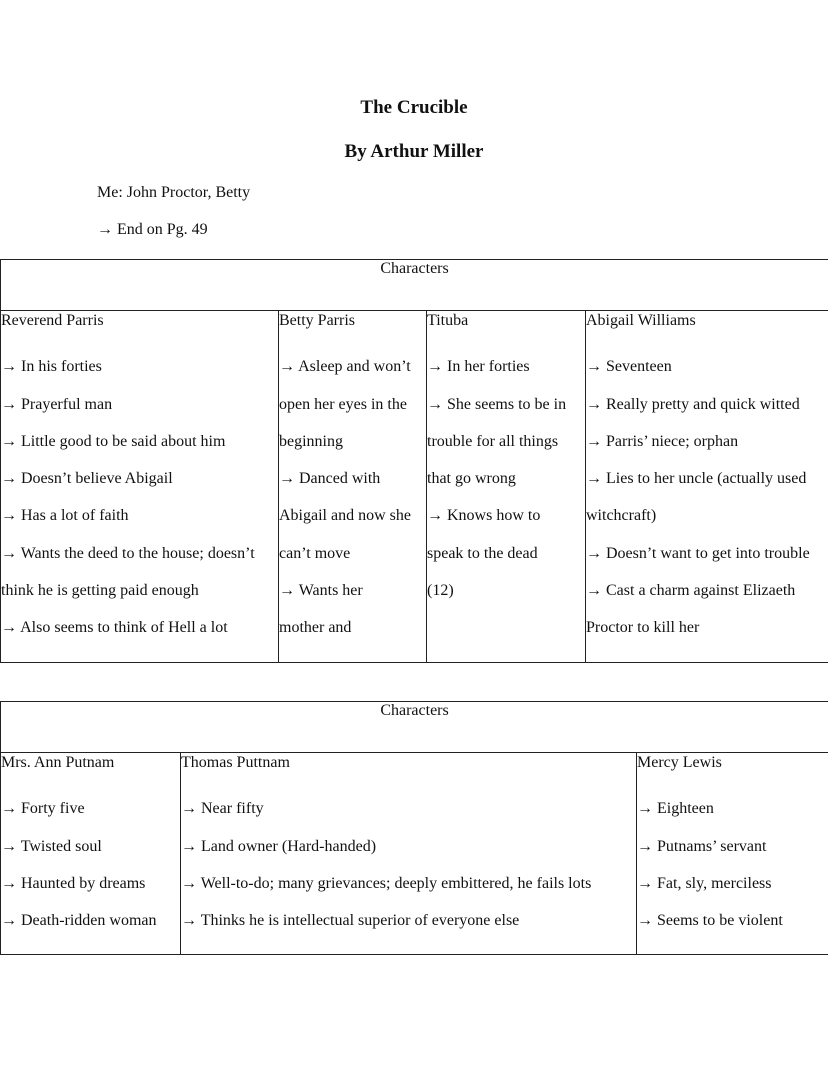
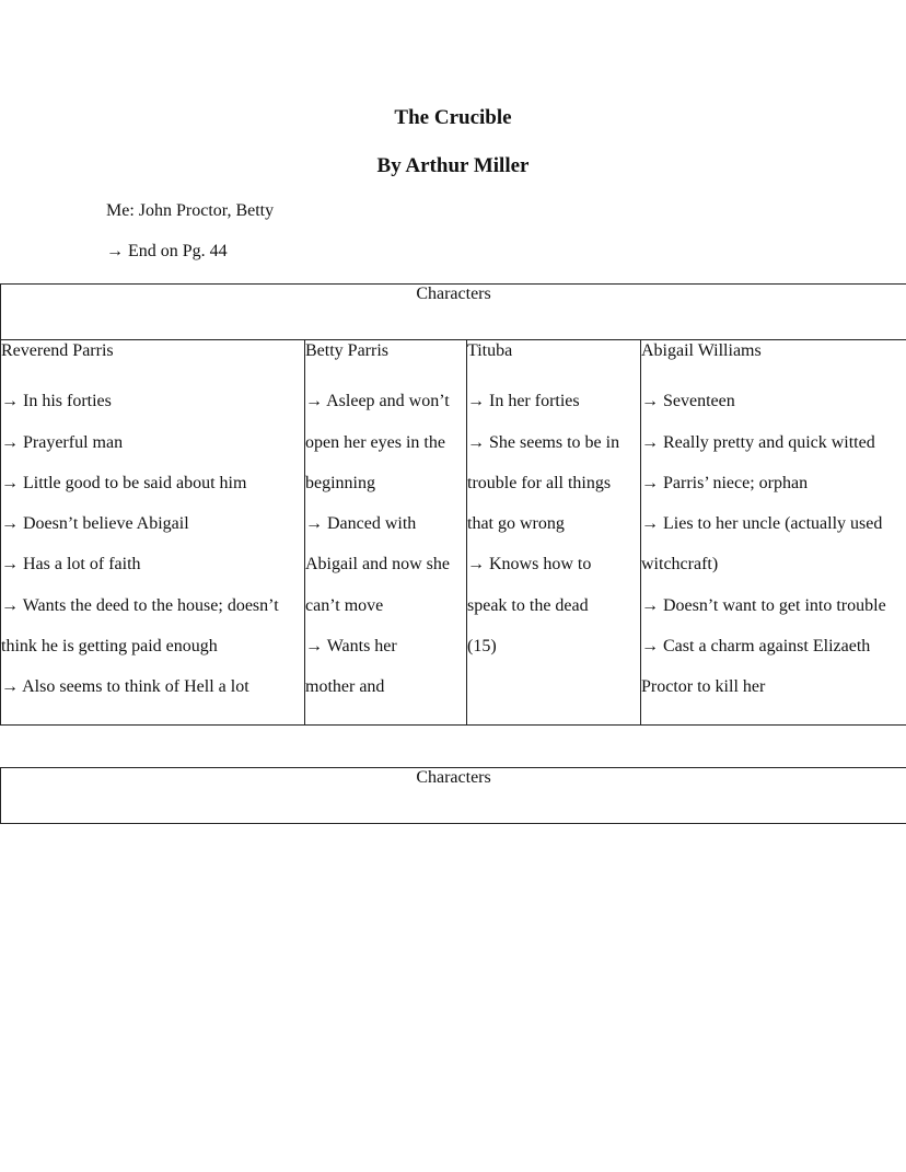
  The Crucible
  By Arthur Miller
  Me: John Proctor, Betty
- → End on Pg. 49
+ → End on Pg. 44
  Characters
- Reverend Parris → In his forties → Prayerful man → Little good to be said about him → Doesn’t believe Abigail → Has a lot of faith → Wants the deed to the house; doesn’t think he is getting paid enough → Also seems to think of Hell a lot	Betty Parris → Asleep and won’t open her eyes in the beginning → Danced with Abigail and now she can’t move → Wants her mother and	Tituba → In her forties → She seems to be in trouble for all things that go wrong → Knows how to speak to the dead (12)	Abigail Williams → Seventeen → Really pretty and quick witted → Parris’ niece; orphan → Lies to her uncle (actually used witchcraft) → Doesn’t want to get into trouble → Cast a charm against Elizaeth Proctor to kill her
+ Reverend Parris → In his forties → Prayerful man → Little good to be said about him → Doesn’t believe Abigail → Has a lot of faith → Wants the deed to the house; doesn’t think he is getting paid enough → Also seems to think of Hell a lot	Betty Parris → Asleep and won’t open her eyes in the beginning → Danced with Abigail and now she can’t move → Wants her mother and	Tituba → In her forties → She seems to be in trouble for all things that go wrong → Knows how to speak to the dead (15)	Abigail Williams → Seventeen → Really pretty and quick witted → Parris’ niece; orphan → Lies to her uncle (actually used witchcraft) → Doesn’t want to get into trouble → Cast a charm against Elizaeth Proctor to kill her
  Characters
- Mrs. Ann Putnam → Forty five → Twisted soul → Haunted by dreams → Death-ridden woman	Thomas Puttnam → Near fifty → Land owner (Hard-handed) → Well-to-do; many grievances; deeply embittered, he fails lots → Thinks he is intellectual superior of everyone else	Mercy Lewis → Eighteen → Putnams’ servant → Fat, sly, merciless → Seems to be violent
